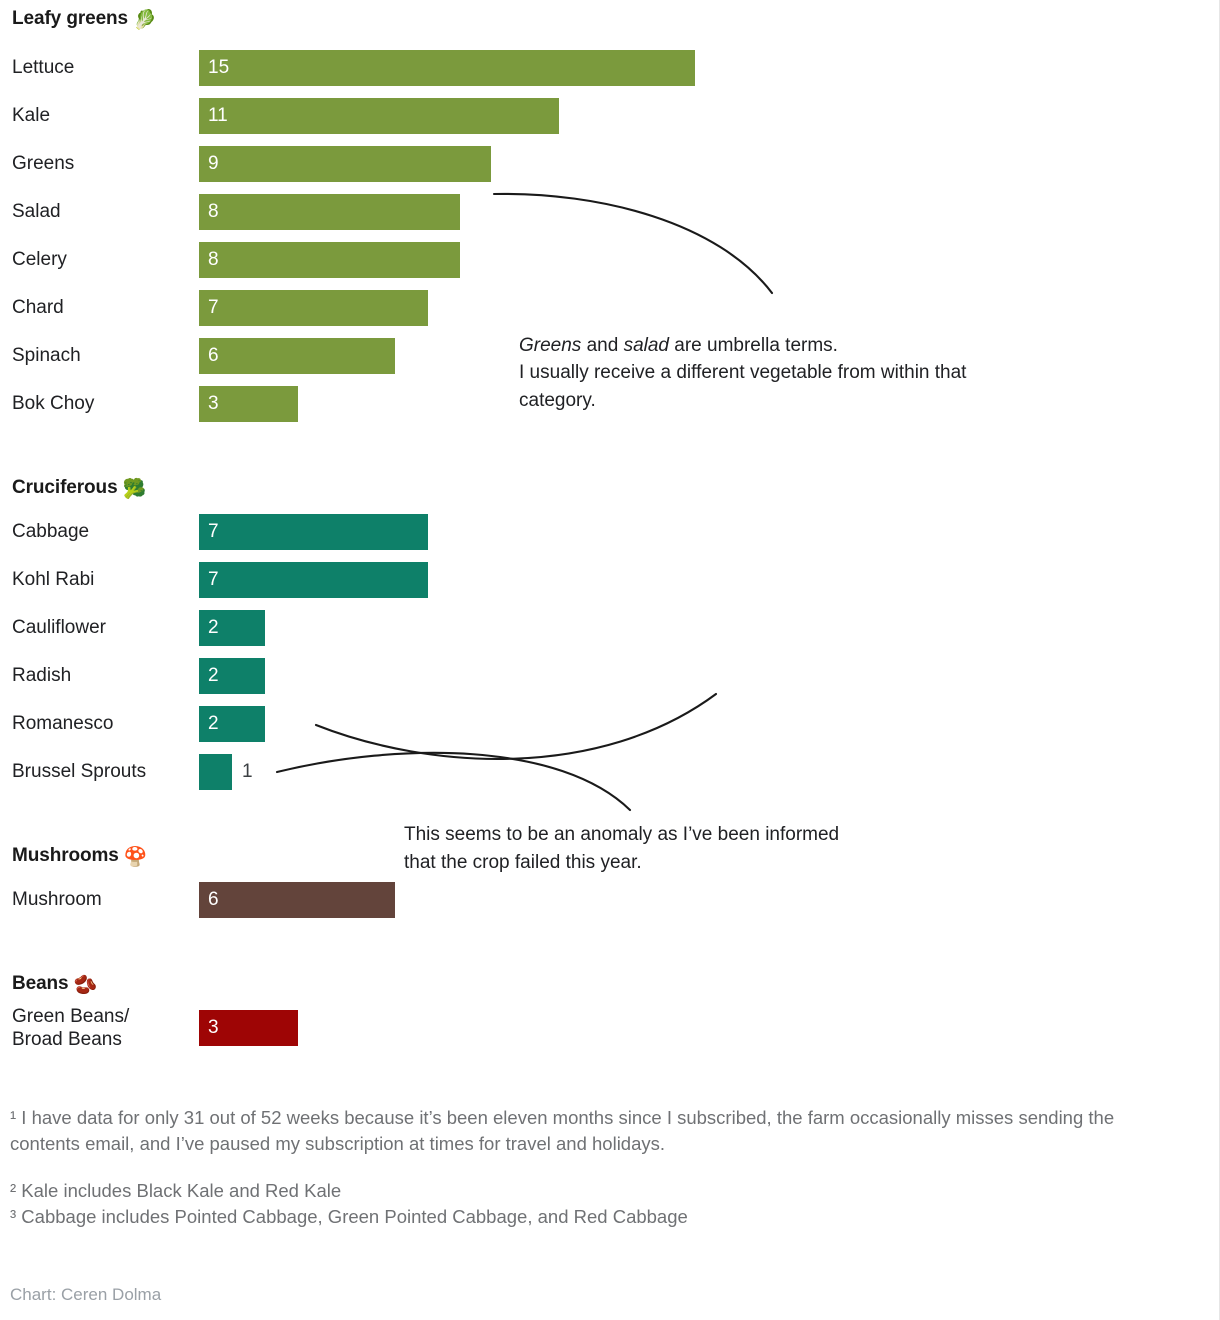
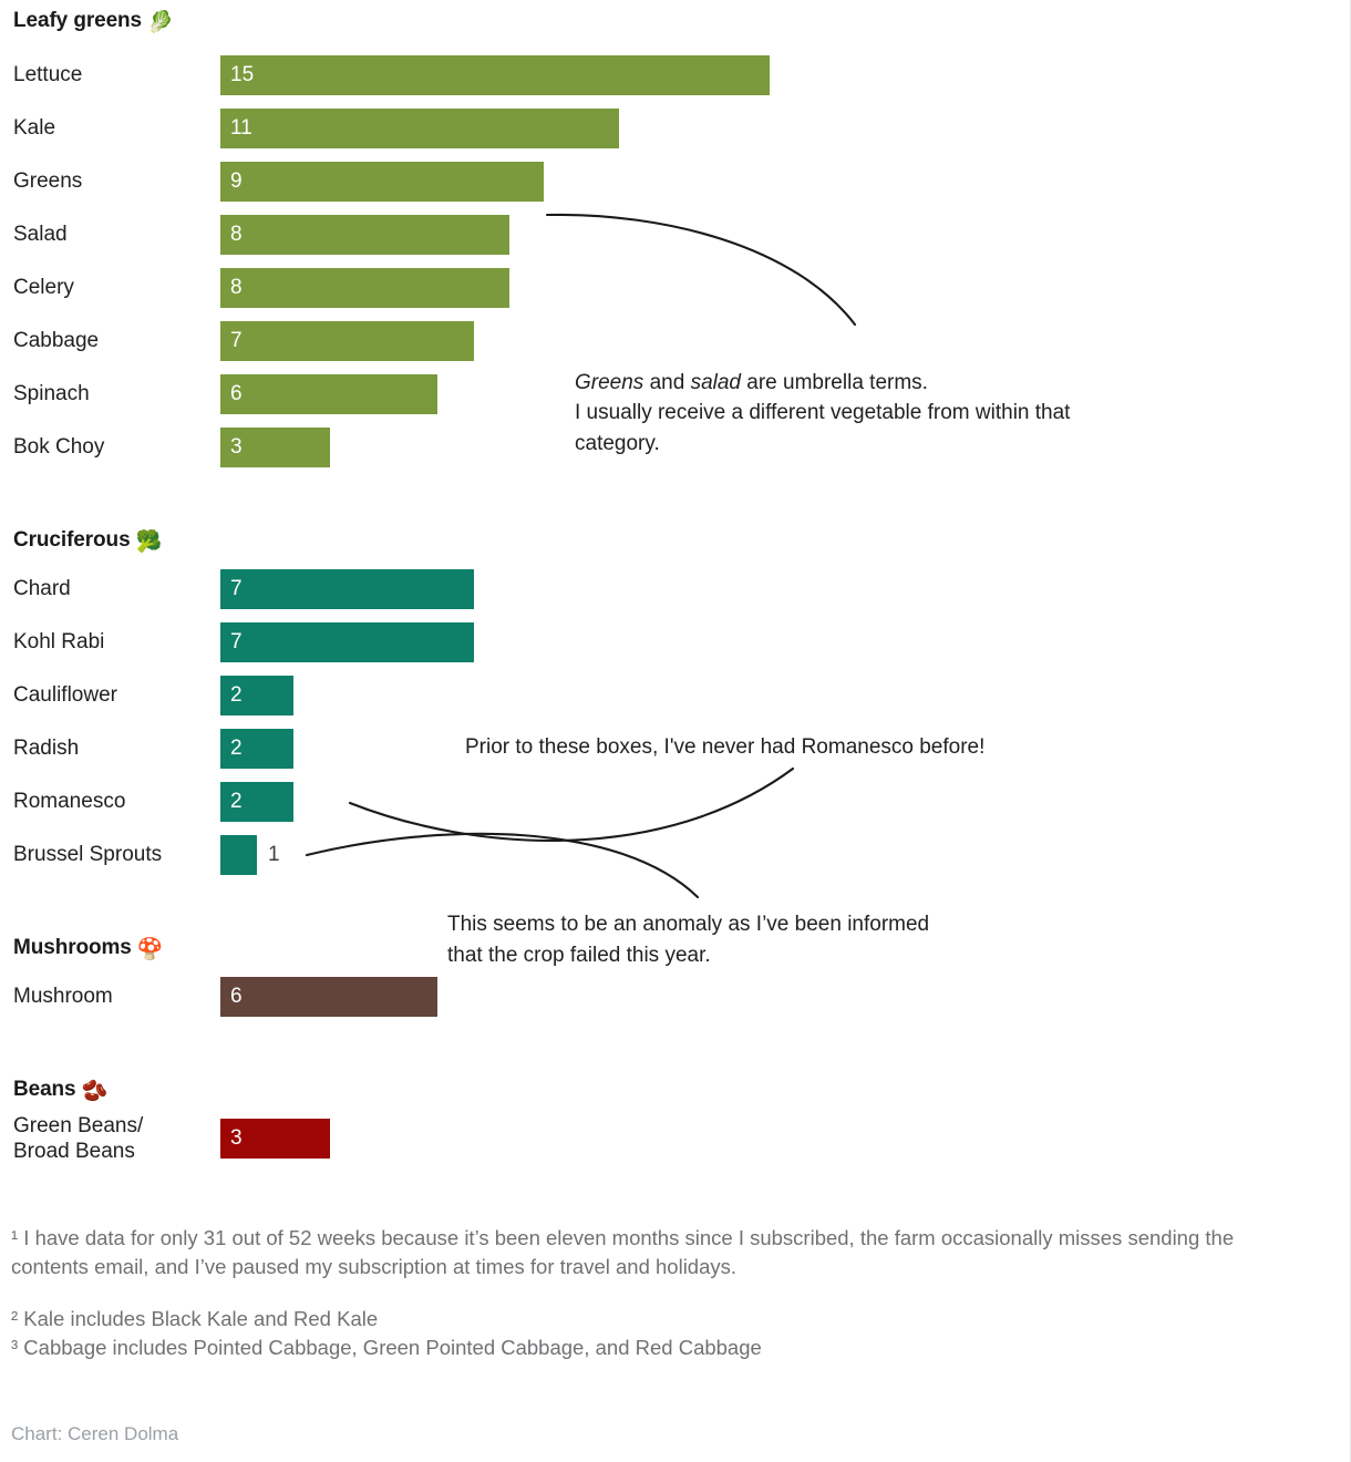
  Leafy greens 🥬
  Lettuce
  15
  Kale
  11
  Greens
  9
  Salad
  8
  Celery
  8
- Chard
+ Cabbage
  7
  Spinach
  6
  Bok Choy
  3
  Cruciferous 🥦
- Cabbage
+ Chard
  7
  Kohl Rabi
  7
  Cauliflower
  2
  Radish
  2
  Romanesco
  2
  Brussel Sprouts
  1
  Mushrooms 🍄
  Mushroom
  6
  Beans 🫘
  Green Beans/
  Broad Beans
  3
  Greens and salad are umbrella terms.
  I usually receive a different vegetable from within that
  category.
+ Prior to these boxes, I've never had Romanesco before!
  This seems to be an anomaly as I’ve been informed
  that the crop failed this year.
  ¹ I have data for only 31 out of 52 weeks because it’s been eleven months since I subscribed, the farm occasionally misses sending the contents email, and I’ve paused my subscription at times for travel and holidays.
  ² Kale includes Black Kale and Red Kale
  ³ Cabbage includes Pointed Cabbage, Green Pointed Cabbage, and Red Cabbage
  Chart: Ceren Dolma
